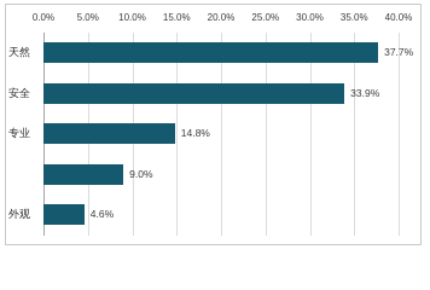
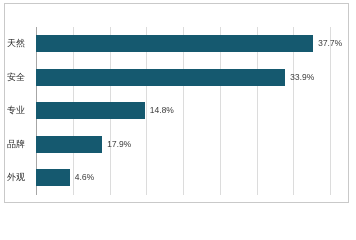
- 0.0%
- 5.0%
- 10.0%
- 15.0%
- 20.0%
- 25.0%
- 30.0%
- 35.0%
- 40.0%
  天然
  37.7%
  安全
  33.9%
  专业
  14.8%
+ 品牌
- 9.0%
+ 17.9%
  外观
  4.6%
